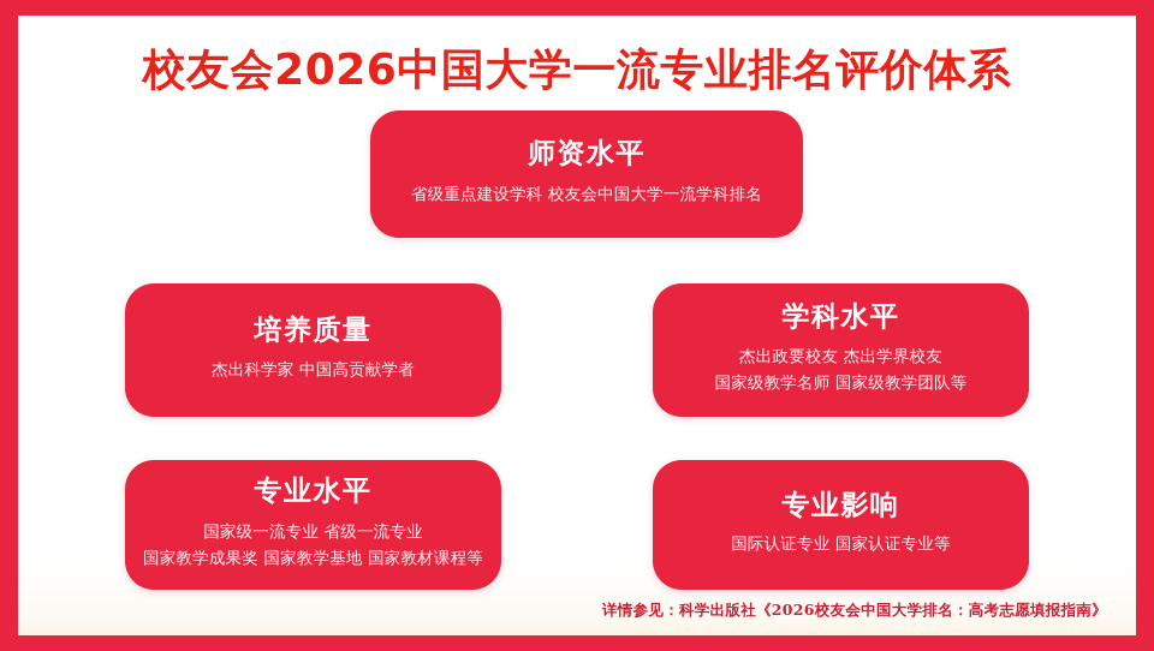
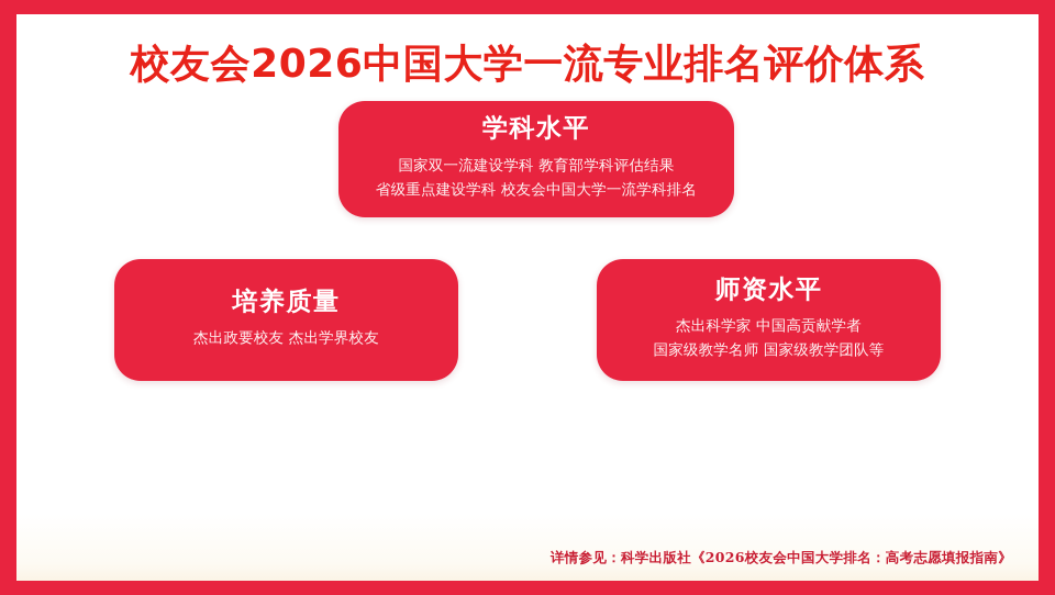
  校友会2026中国大学一流专业排名评价体系
- 师资水平
+ 学科水平
+ 国家双一流建设学科 教育部学科评估结果
  省级重点建设学科 校友会中国大学一流学科排名
  培养质量
- 杰出科学家 中国高贡献学者
+ 杰出政要校友 杰出学界校友
- 学科水平
+ 师资水平
- 杰出政要校友 杰出学界校友
+ 杰出科学家 中国高贡献学者
  国家级教学名师 国家级教学团队等
- 专业水平
- 国家级一流专业 省级一流专业
- 国家教学成果奖 国家教学基地 国家教材课程等
- 专业影响
- 国际认证专业 国家认证专业等
  详情参见：科学出版社《2026校友会中国大学排名：高考志愿填报指南》
